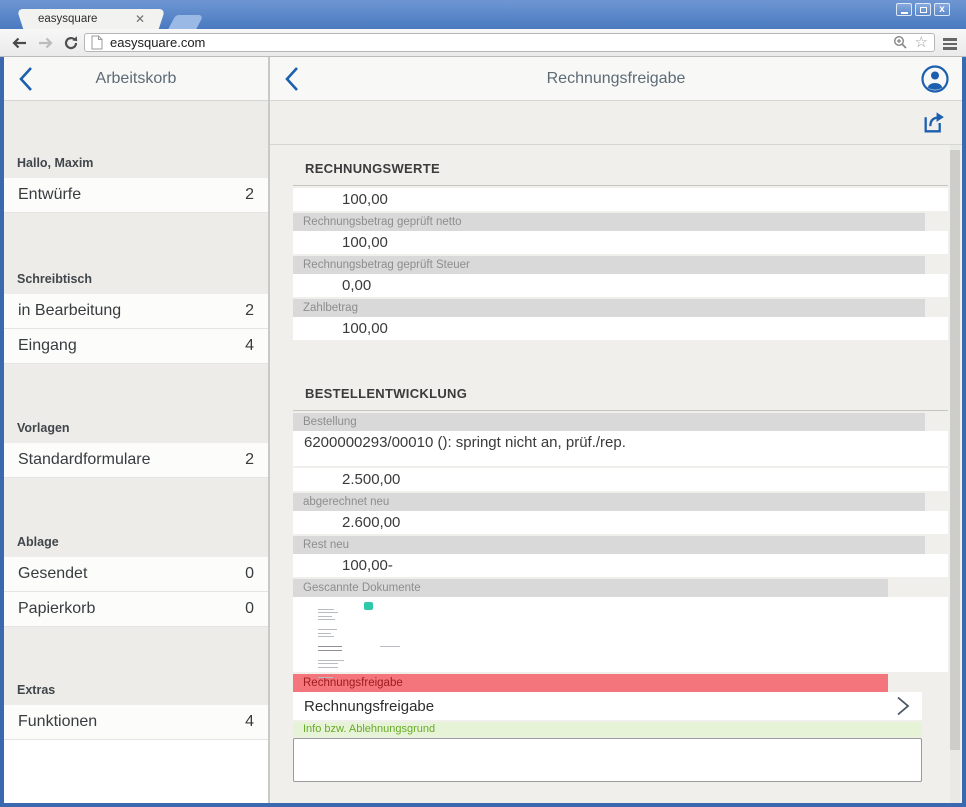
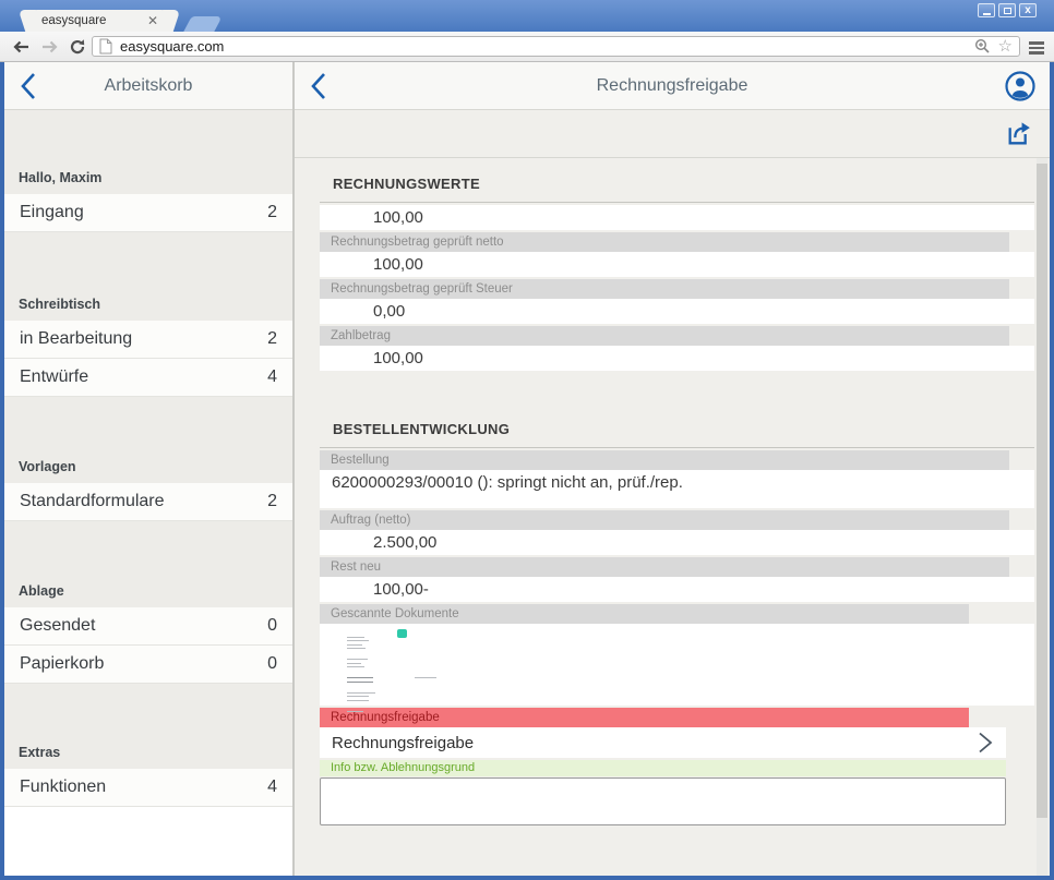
  easysquare
  ✕
  x
  easysquare.com
  ☆
  Arbeitskorb
  Hallo, Maxim
- Entwürfe
+ Eingang
  2
  Schreibtisch
  in Bearbeitung
  2
- Eingang
+ Entwürfe
  4
  Vorlagen
  Standardformulare
  2
  Ablage
  Gesendet
  0
  Papierkorb
  0
  Extras
  Funktionen
  4
  Rechnungsfreigabe
  RECHNUNGSWERTE
  100,00
  Rechnungsbetrag geprüft netto
  100,00
  Rechnungsbetrag geprüft Steuer
  0,00
  Zahlbetrag
  100,00
  BESTELLENTWICKLUNG
  Bestellung
  6200000293/00010 (): springt nicht an, prüf./rep.
+ Auftrag (netto)
  2.500,00
- abgerechnet neu
- 2.600,00
  Rest neu
  100,00-
  Gescannte Dokumente
  Rechnungsfreigabe
  Rechnungsfreigabe
  Info bzw. Ablehnungsgrund
